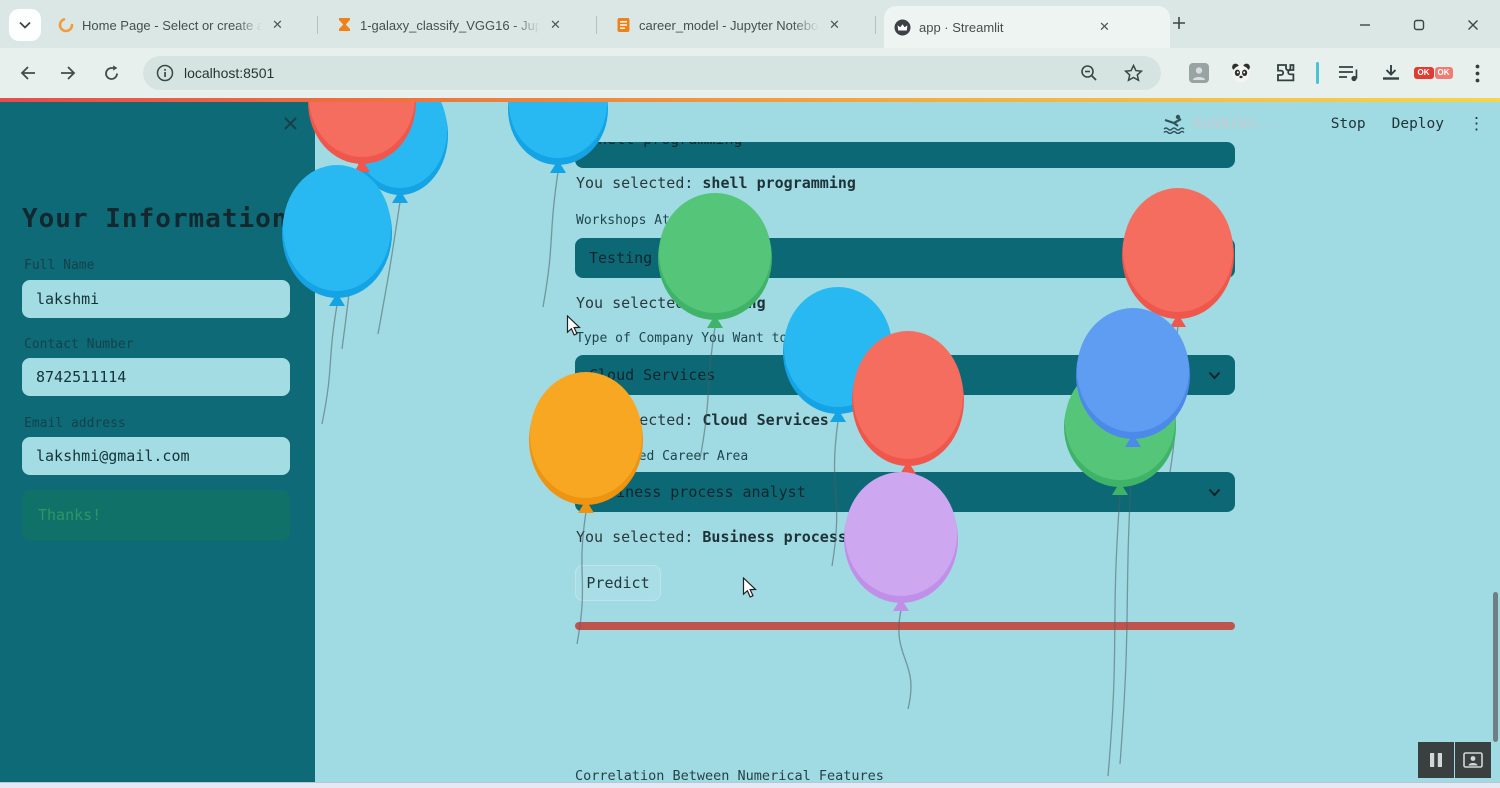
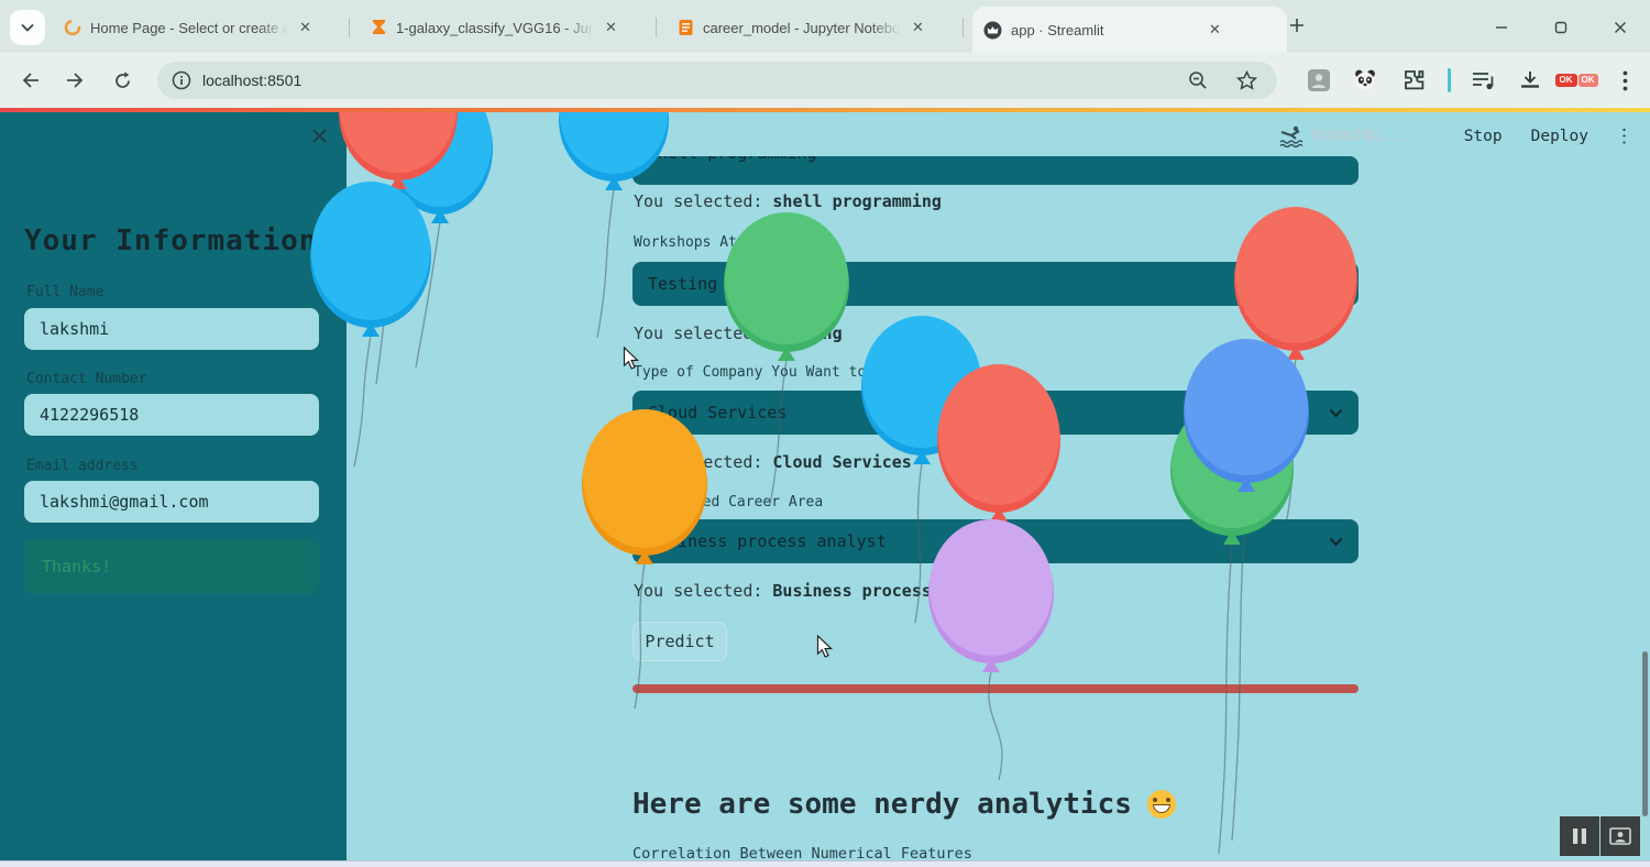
  Home Page - Select or create a
  ✕
  1-galaxy_classify_VGG16 - Jup
  ✕
  career_model - Jupyter Notebo
  ✕
  app · Streamlit
  ✕
  localhost:8501
  OK
  OK
  RUNNING...
  Stop
  Deploy
  ⋮
  Your Information
  Full Name
  lakshmi
  Contact Number
- 8742511114
+ 4122296518
  Email address
  lakshmi@gmail.com
  Thanks!
  You selected: shell programming
  Testing
  Type of Company You Want to
  oud Services
  ected: Cloud Services
  iness process analyst
  You selected: Business process
  Predict
+ Here are some nerdy analytics
  Correlation Between Numerical Features
